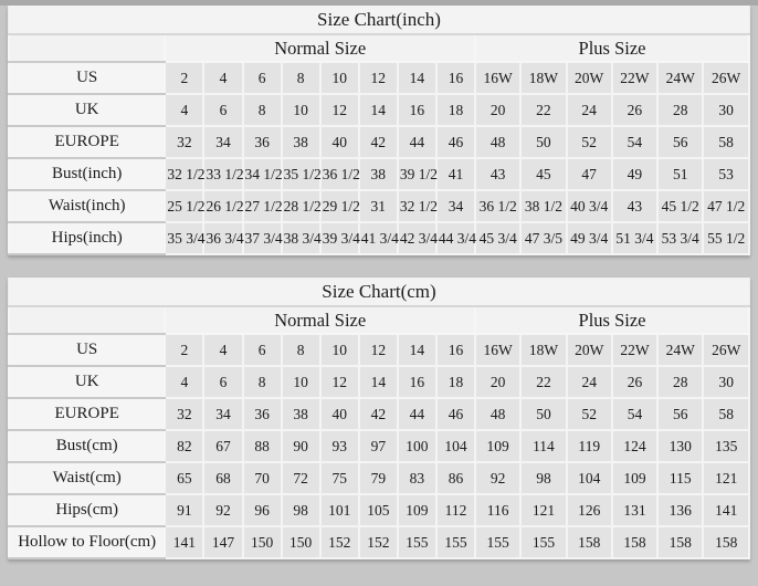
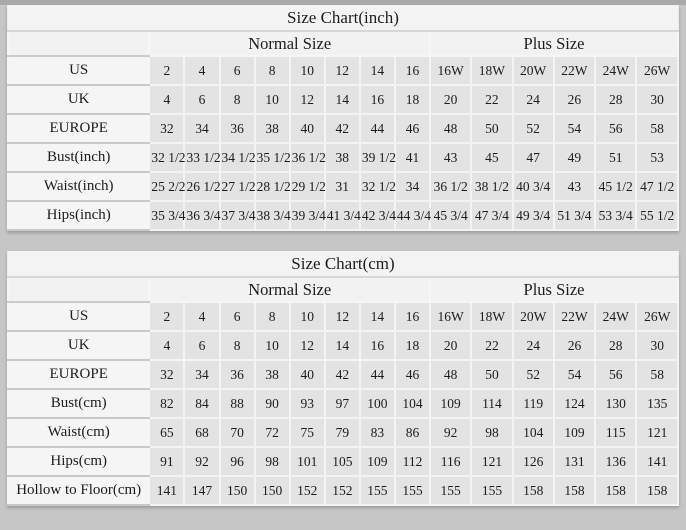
  Size Chart(inch)
  	Normal Size	Plus Size
  US	2	4	6	8	10	12	14	16	16W	18W	20W	22W	24W	26W
  UK	4	6	8	10	12	14	16	18	20	22	24	26	28	30
  EUROPE	32	34	36	38	40	42	44	46	48	50	52	54	56	58
  Bust(inch)	32 1/2	33 1/2	34 1/2	35 1/2	36 1/2	38	39 1/2	41	43	45	47	49	51	53
- Waist(inch)	25 1/2	26 1/2	27 1/2	28 1/2	29 1/2	31	32 1/2	34	36 1/2	38 1/2	40 3/4	43	45 1/2	47 1/2
+ Waist(inch)	25 2/2	26 1/2	27 1/2	28 1/2	29 1/2	31	32 1/2	34	36 1/2	38 1/2	40 3/4	43	45 1/2	47 1/2
- Hips(inch)	35 3/4	36 3/4	37 3/4	38 3/4	39 3/4	41 3/4	42 3/4	44 3/4	45 3/4	47 3/5	49 3/4	51 3/4	53 3/4	55 1/2
+ Hips(inch)	35 3/4	36 3/4	37 3/4	38 3/4	39 3/4	41 3/4	42 3/4	44 3/4	45 3/4	47 3/4	49 3/4	51 3/4	53 3/4	55 1/2
  Size Chart(cm)
  	Normal Size	Plus Size
  US	2	4	6	8	10	12	14	16	16W	18W	20W	22W	24W	26W
  UK	4	6	8	10	12	14	16	18	20	22	24	26	28	30
  EUROPE	32	34	36	38	40	42	44	46	48	50	52	54	56	58
- Bust(cm)	82	67	88	90	93	97	100	104	109	114	119	124	130	135
+ Bust(cm)	82	84	88	90	93	97	100	104	109	114	119	124	130	135
  Waist(cm)	65	68	70	72	75	79	83	86	92	98	104	109	115	121
  Hips(cm)	91	92	96	98	101	105	109	112	116	121	126	131	136	141
  Hollow to Floor(cm)	141	147	150	150	152	152	155	155	155	155	158	158	158	158
